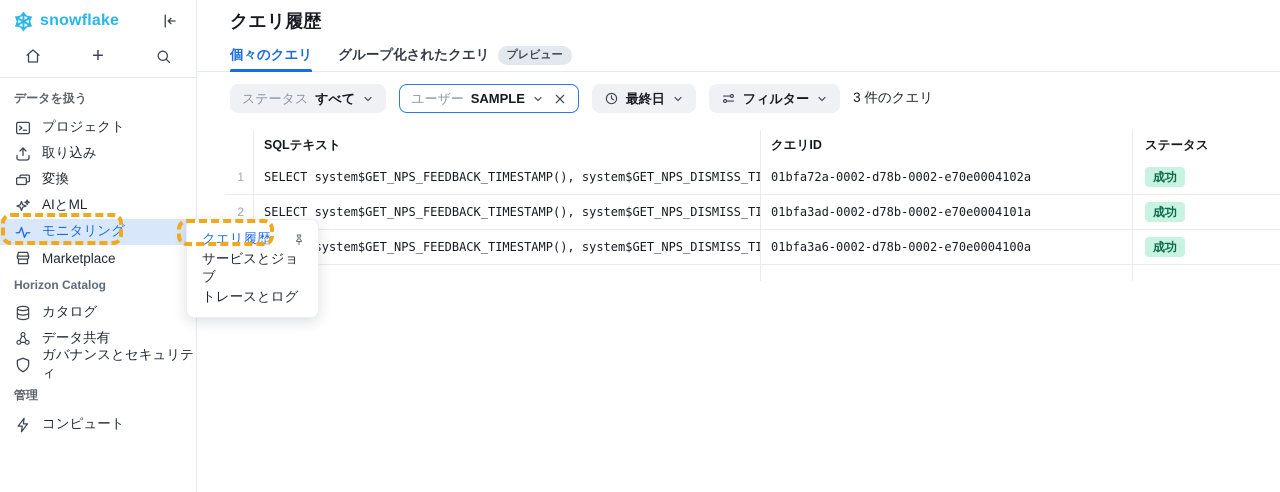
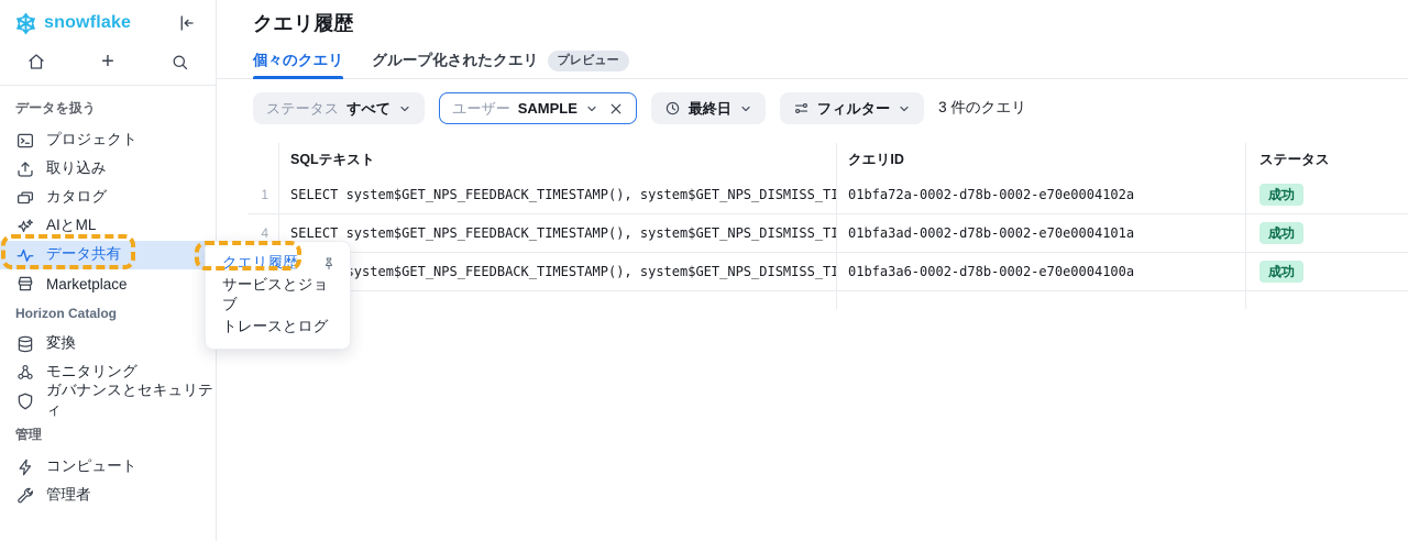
  snowflake
  +
  データを扱う
  プロジェクト
  取り込み
- 変換
+ カタログ
  AIとML
- モニタリング
+ データ共有
  Marketplace
  Horizon Catalog
- カタログ
+ 変換
- データ共有
+ モニタリング
  ガバナンスとセキュリティ
  管理
  コンピュート
+ 管理者
  クエリ履歴
  個々のクエリ
  グループ化されたクエリ
  プレビュー
  ステータス
  すべて
  ユーザー
  SAMPLE
  最終日
  フィルター
  3 件のクエリ
  SQLテキスト
  クエリID
  ステータス
  1
  SELECT system$GET_NPS_FEEDBACK_TIMESTAMP(), system$GET_NPS_DISMISS_TI
  01bfa72a-0002-d78b-0002-e70e0004102a
  成功
- 2
+ 4
  SELECT system$GET_NPS_FEEDBACK_TIMESTAMP(), system$GET_NPS_DISMISS_TI
  01bfa3ad-0002-d78b-0002-e70e0004101a
  成功
  ystem$GET_NPS_FEEDBACK_TIMESTAMP(), system$GET_NPS_DISMISS_TI
  01bfa3a6-0002-d78b-0002-e70e0004100a
  成功
  クエリ履歴
  サービスとジョブ
  トレースとログ
